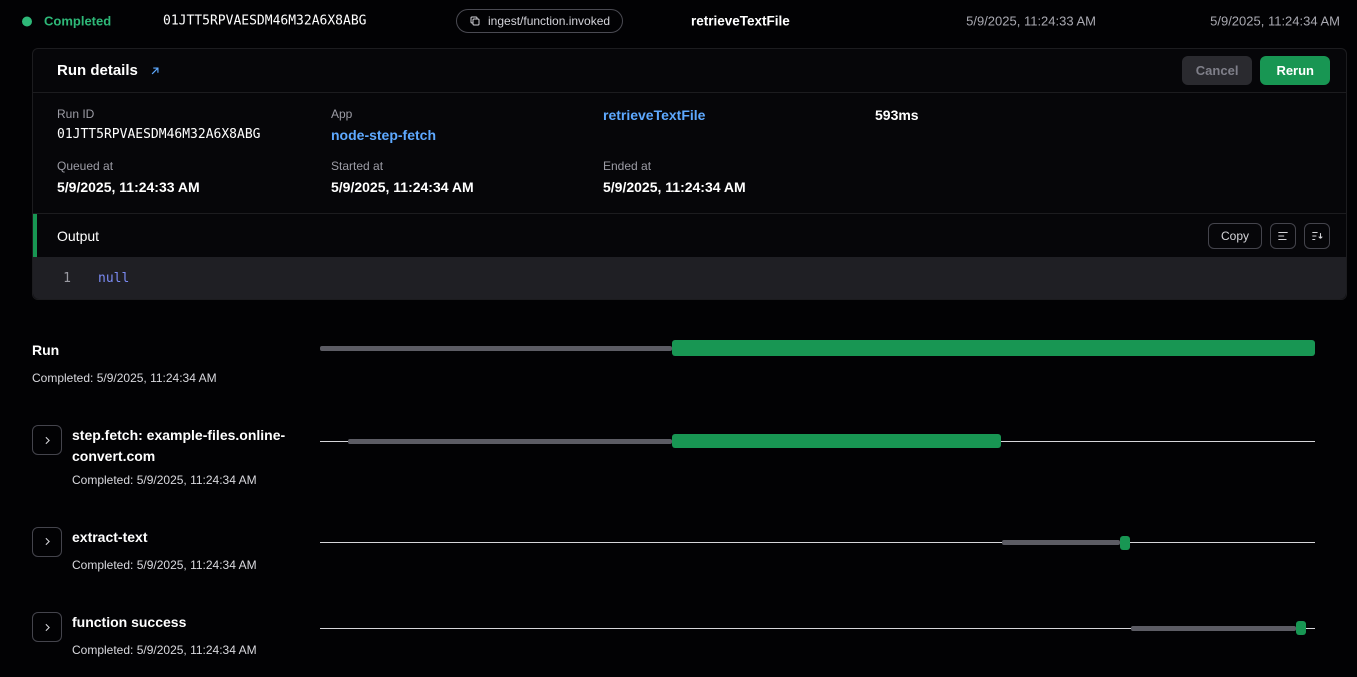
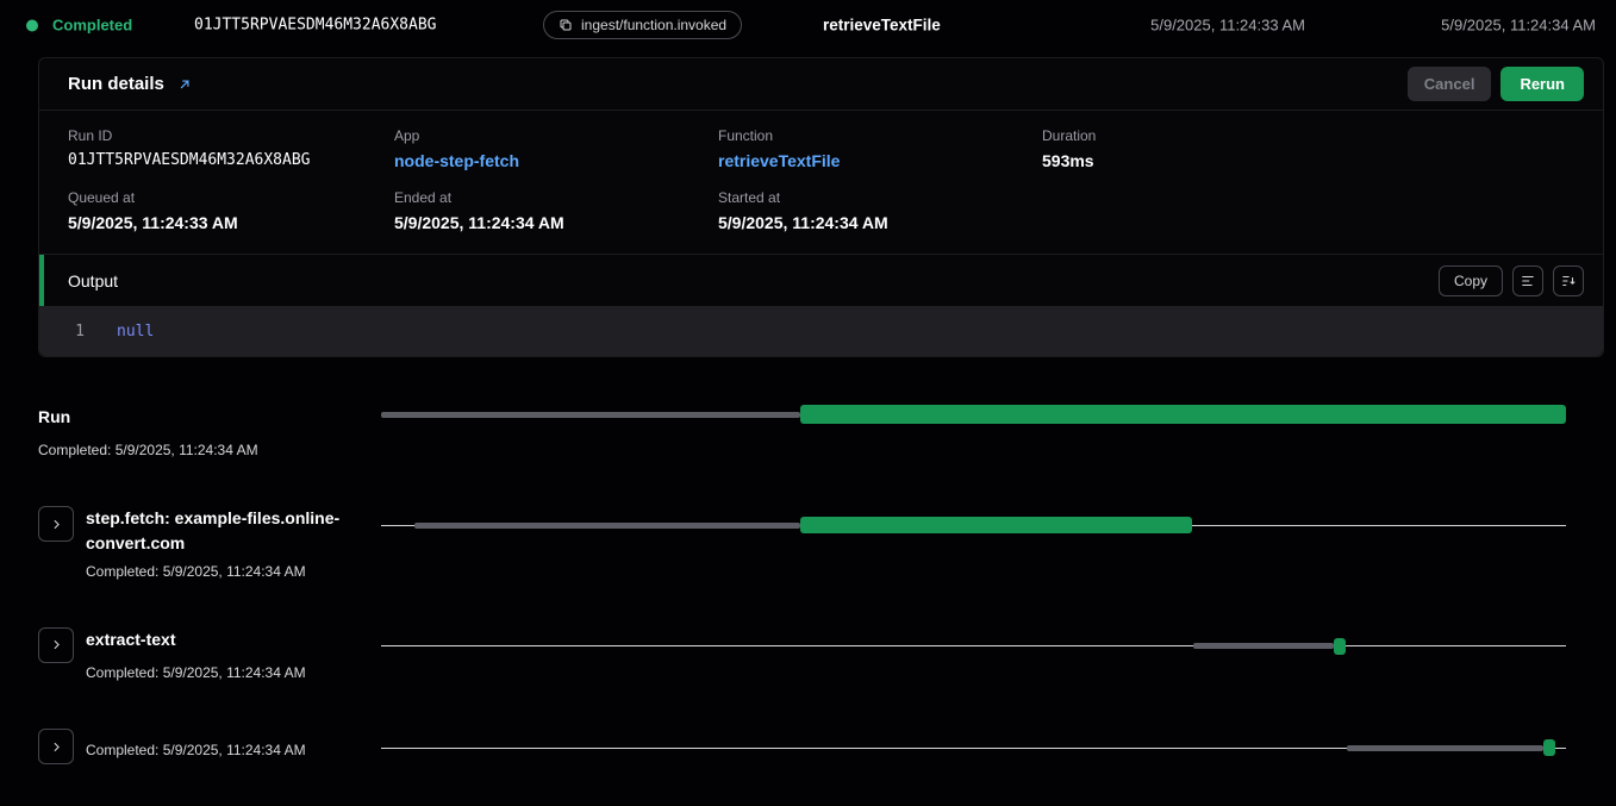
  Completed
  01JTT5RPVAESDM46M32A6X8ABG
  ingest/function.invoked
  retrieveTextFile
  5/9/2025, 11:24:33 AM
  5/9/2025, 11:24:34 AM
  Run details
  Cancel
  Rerun
  Run ID
  01JTT5RPVAESDM46M32A6X8ABG
  App
  node-step-fetch
+ Function
  retrieveTextFile
+ Duration
  593ms
  Queued at
  5/9/2025, 11:24:33 AM
- Started at
+ Ended at
  5/9/2025, 11:24:34 AM
- Ended at
+ Started at
  5/9/2025, 11:24:34 AM
  Output
  Copy
  1
  null
  Run
  Completed: 5/9/2025, 11:24:34 AM
  step.fetch: example-files.online-convert.com
  Completed: 5/9/2025, 11:24:34 AM
  extract-text
  Completed: 5/9/2025, 11:24:34 AM
- function success
  Completed: 5/9/2025, 11:24:34 AM
